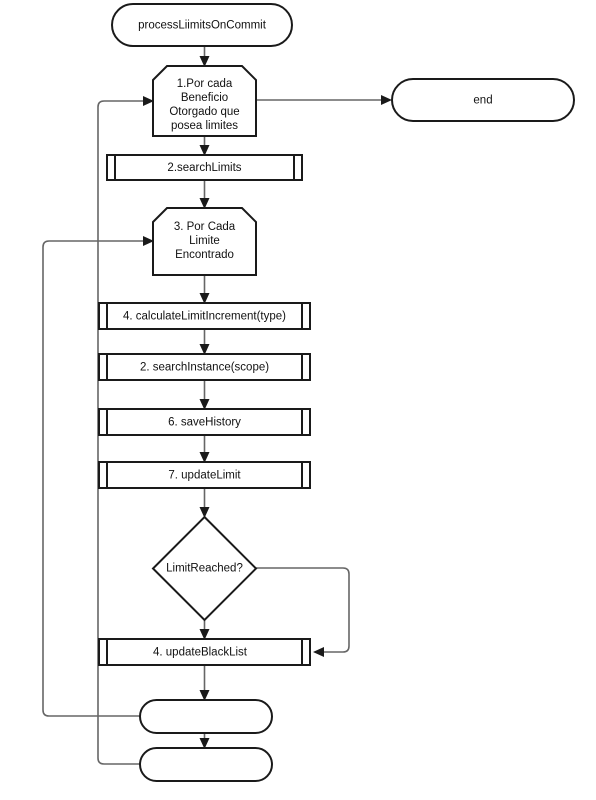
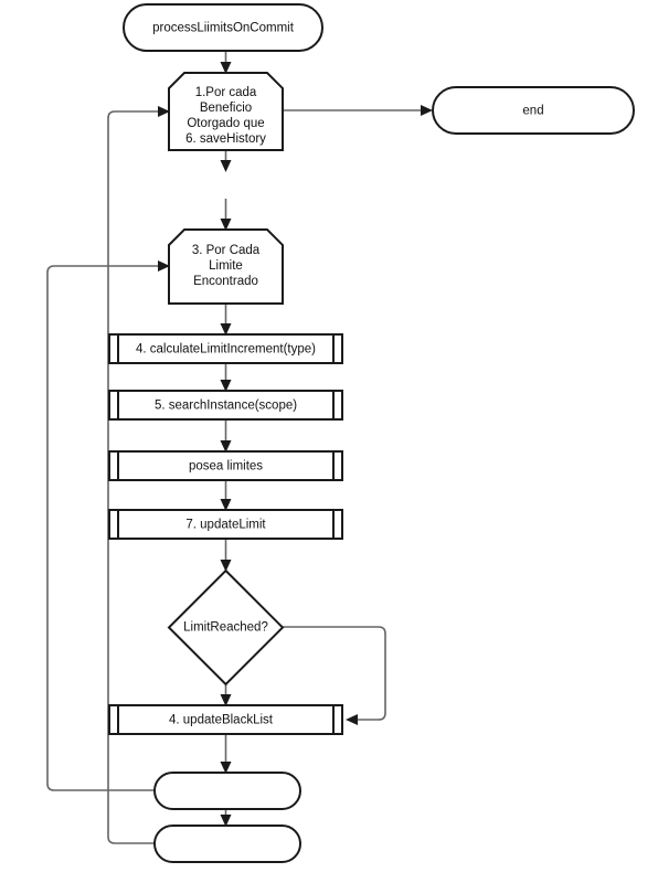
  processLiimitsOnCommit
  1.Por cada
  Beneficio
  Otorgado que
- posea limites
+ 6. saveHistory
  end
- 2.searchLimits
  3. Por Cada
  Limite
  Encontrado
  4. calculateLimitIncrement(type)
- 2. searchInstance(scope)
+ 5. searchInstance(scope)
- 6. saveHistory
+ posea limites
  7. updateLimit
  LimitReached?
  4. updateBlackList
